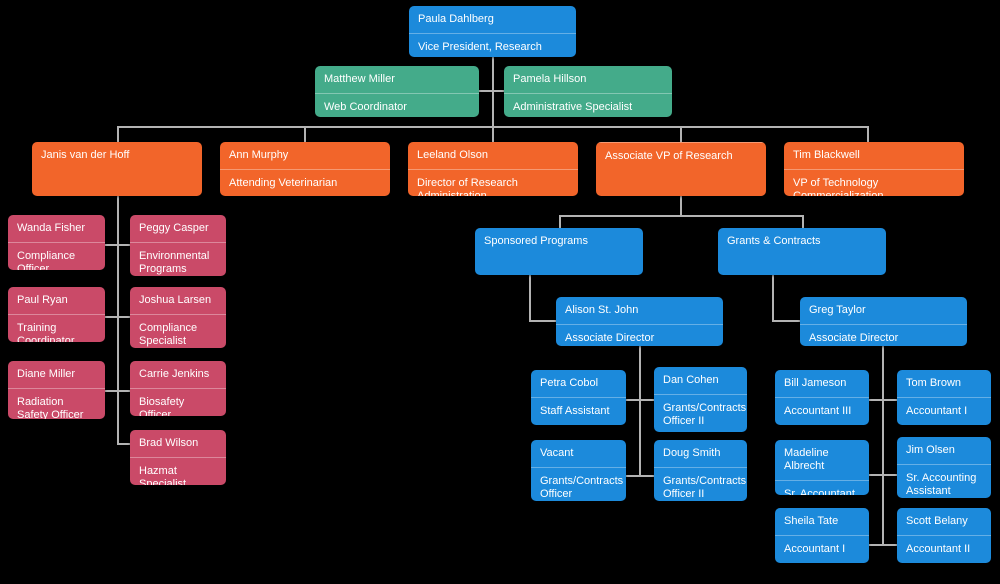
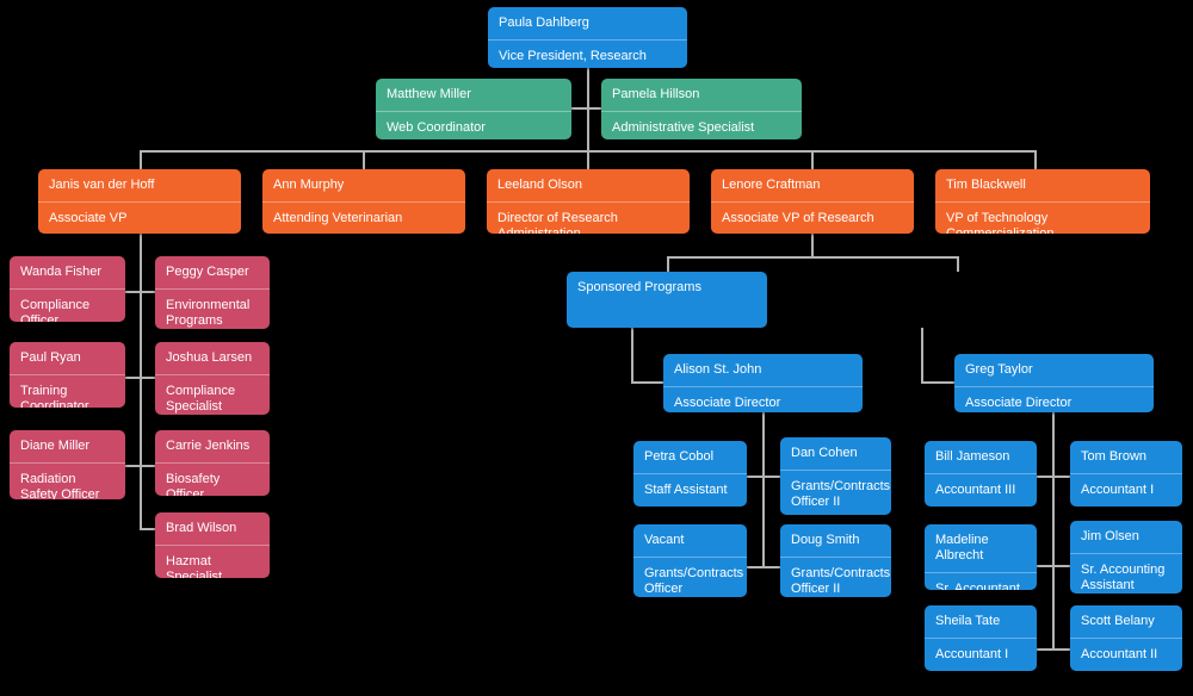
  Paula Dahlberg
  Vice President, Research
  Matthew Miller
  Web Coordinator
  Pamela Hillson
  Administrative Specialist
  Janis van der Hoff
+ Associate VP
  Ann Murphy
  Attending Veterinarian
  Leeland Olson
+ Lenore Craftman
  Associate VP of Research
  Tim Blackwell
  Wanda Fisher
  Compliance Officer
  Paul Ryan
  Training Coordinator
  Diane Miller
  Radiation Safety Officer
  Peggy Casper
  Joshua Larsen
  Compliance Specialist
  Carrie Jenkins
  Biosafety Officer
  Brad Wilson
  Hazmat Specialist
  Sponsored Programs
- Grants & Contracts
  Alison St. John
  Associate Director
  Greg Taylor
  Associate Director
  Petra Cobol
  Staff Assistant
  Dan Cohen
  Grants/Contracts Officer II
  Vacant
  Grants/Contracts Officer
  Doug Smith
  Grants/Contracts Officer II
  Bill Jameson
  Accountant III
  Tom Brown
  Accountant I
  Madeline Albrecht
  Sr. Accountant
  Jim Olsen
  Sr. Accounting Assistant
  Sheila Tate
  Accountant I
  Scott Belany
  Accountant II
